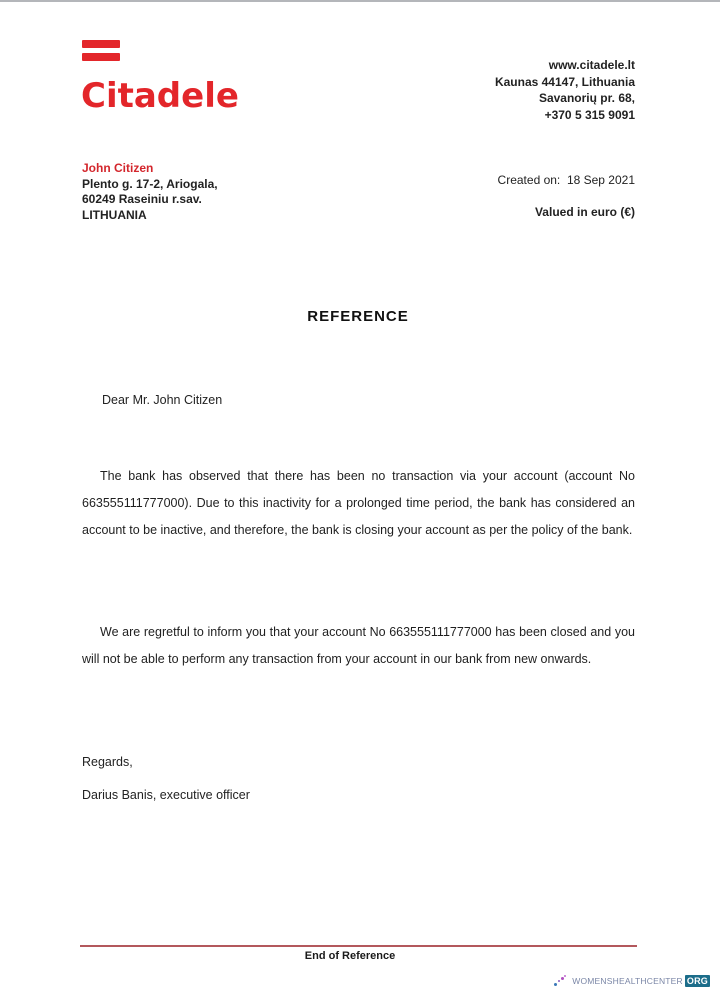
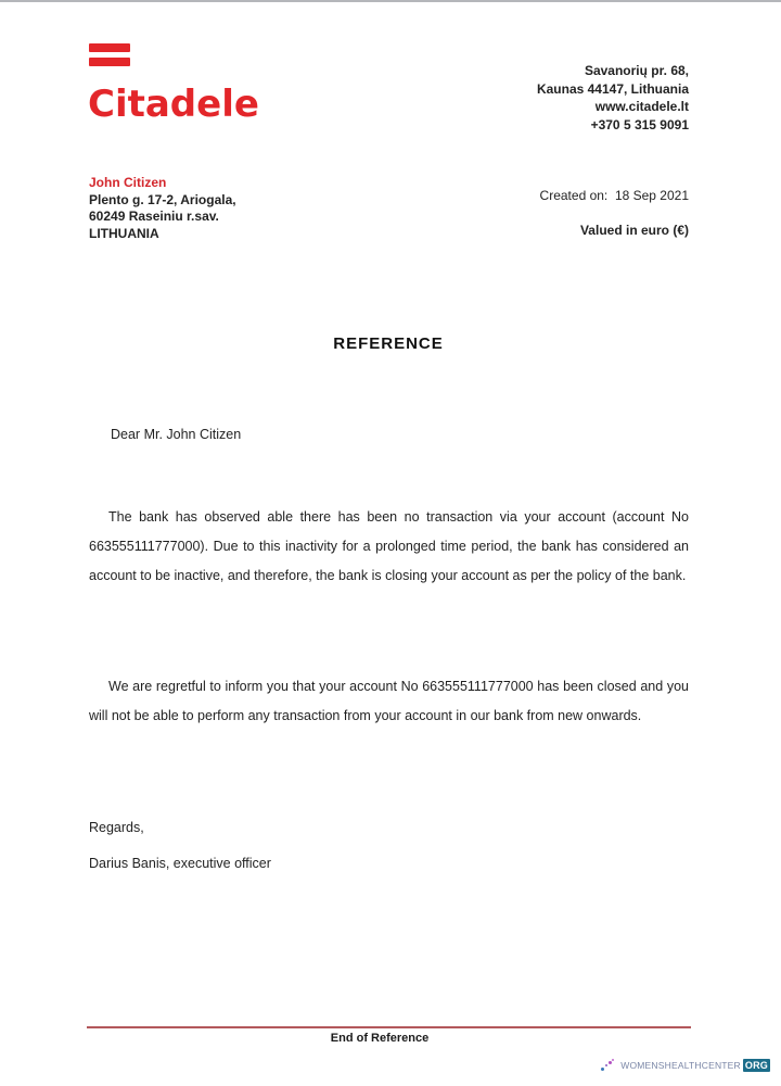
  Citadele
- www.citadele.lt
+ Savanorių pr. 68,
  Kaunas 44147, Lithuania
- Savanorių pr. 68,
+ www.citadele.lt
  +370 5 315 9091
  John Citizen
  Plento g. 17-2, Ariogala,
  60249 Raseiniu r.sav.
  LITHUANIA
  Created on: 18 Sep 2021
  Valued in euro (€)
  REFERENCE
  Dear Mr. John Citizen
- The bank has observed that there has been no transaction via your account (account No 663555111777000). Due to this inactivity for a prolonged time period, the bank has considered an account to be inactive, and therefore, the bank is closing your account as per the policy of the bank.
+ The bank has observed able there has been no transaction via your account (account No 663555111777000). Due to this inactivity for a prolonged time period, the bank has considered an account to be inactive, and therefore, the bank is closing your account as per the policy of the bank.
  We are regretful to inform you that your account No 663555111777000 has been closed and you will not be able to perform any transaction from your account in our bank from new onwards.
  Regards,
  Darius Banis, executive officer
  End of Reference
  WOMENSHEALTHCENTER
  ORG
